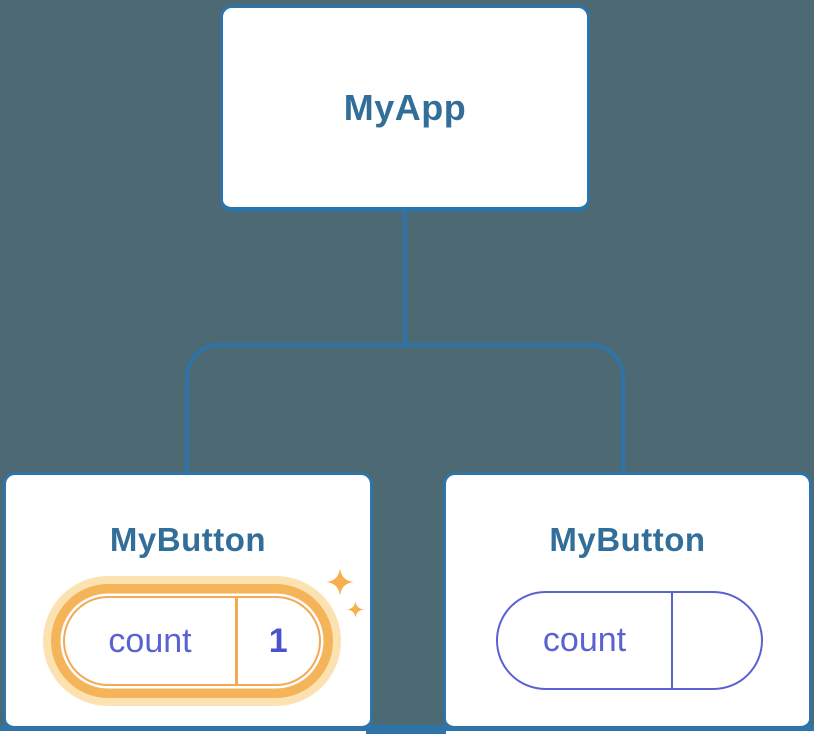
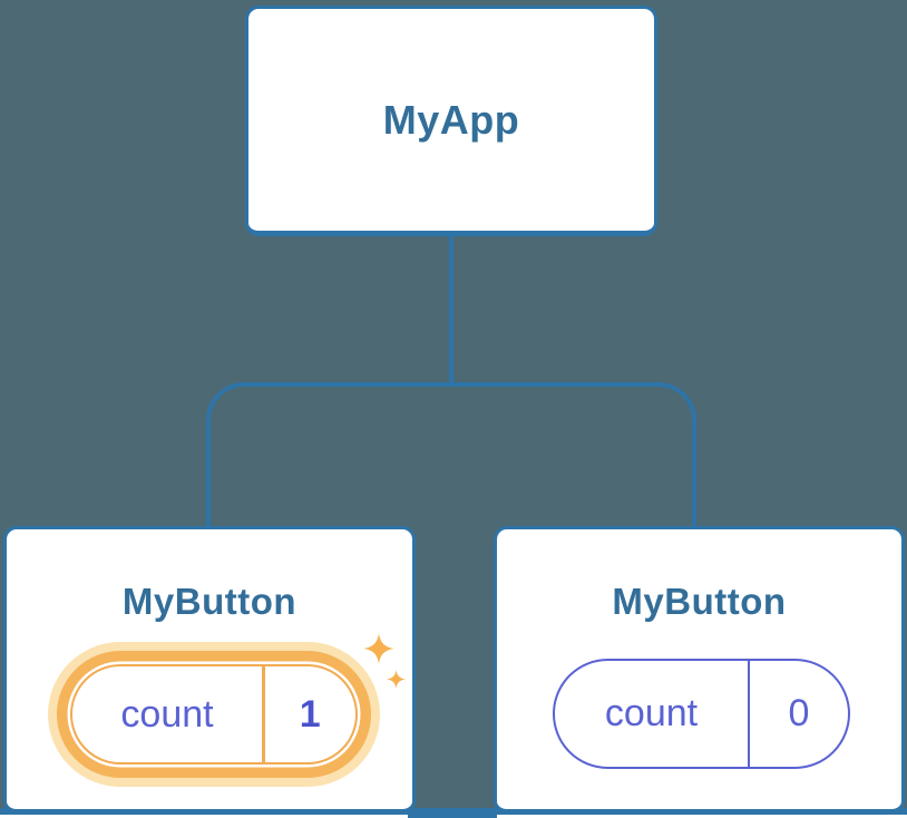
  MyApp
  MyButton
  count
  1
  MyButton
  count
+ 0
